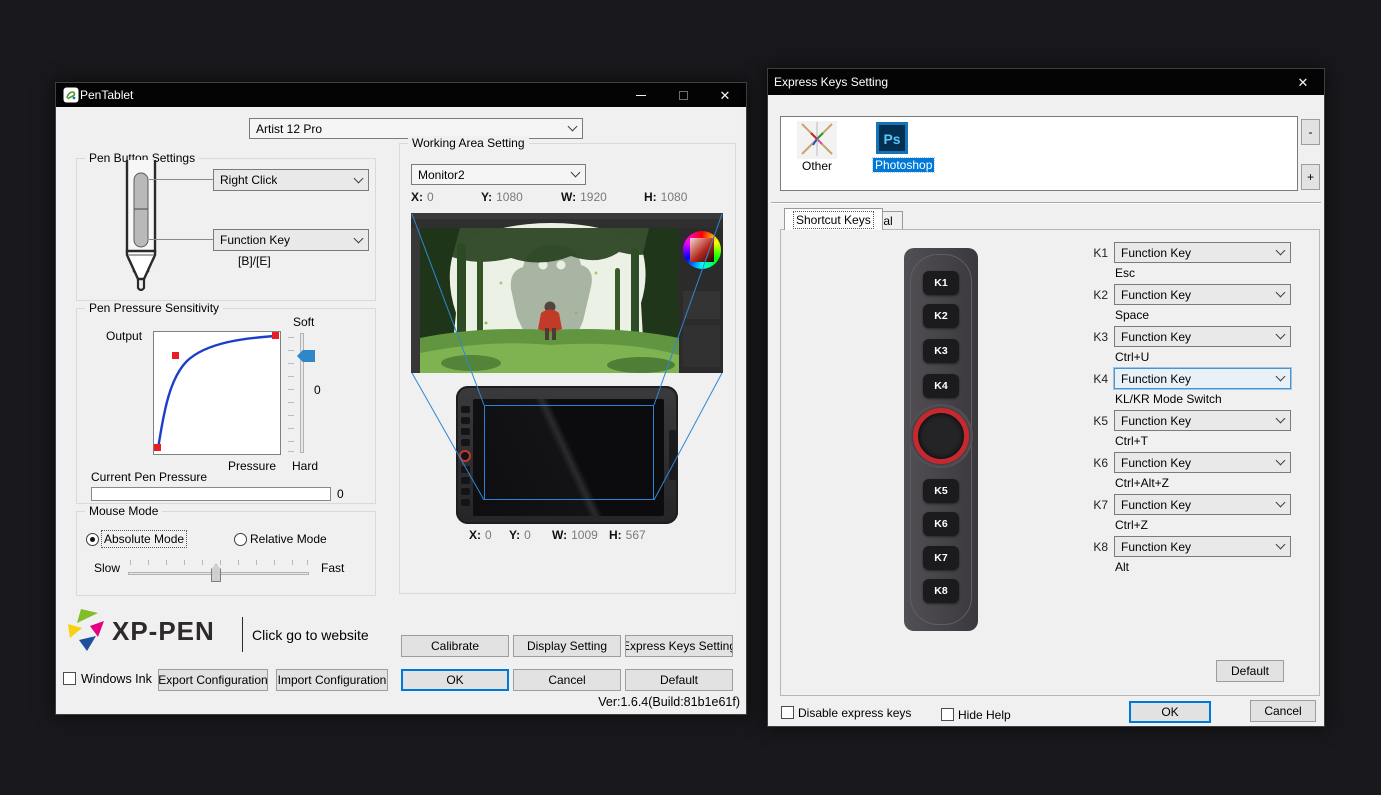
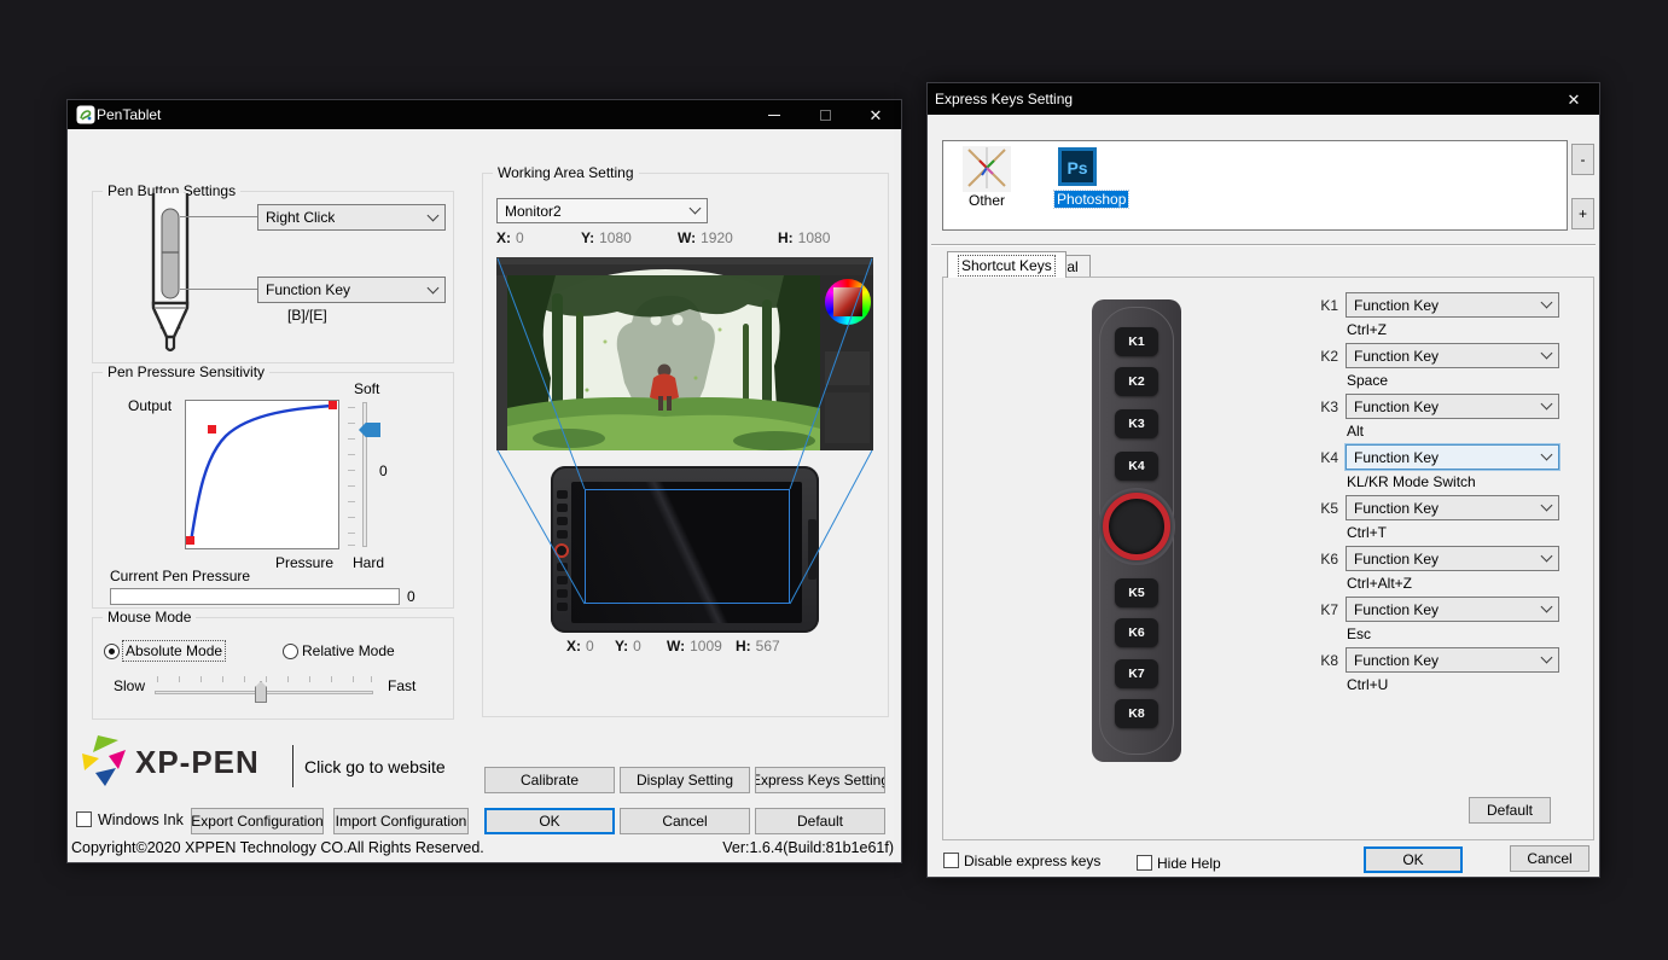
  PenTablet
  ✕
- Artist 12 Pro
  Pen Button Settings
  Right Click
  Function Key
  [B]/[E]
  Pen Pressure Sensitivity
  Output
  Pressure
  Soft
  Hard
  0
  Current Pen Pressure
  0
  Mouse Mode
  Absolute Mode
  Relative Mode
  Slow
  Fast
  XP-PEN
  Click go to website
  Windows Ink
  Export Configuration
  Import Configuration
+ Copyright©2020 XPPEN Technology CO.All Rights Reserved.
  Working Area Setting
  Monitor2
  X: 0
  Y: 1080
  W: 1920
  H: 1080
  X: 0
  Y: 0
  W: 1009
  H: 567
  Calibrate
  Display Setting
  Express Keys Setting
  OK
  Cancel
  Default
  Ver:1.6.4(Build:81b1e61f)
  Express Keys Setting
  ✕
  Other
  Ps
  Photoshop
  -
  +
  Shortcut Keys
  K1
  K2
  K3
  K4
  K5
  K6
  K7
  K8
  K1
  Function Key
- Esc
+ Ctrl+Z
  K2
  Function Key
  Space
  K3
  Function Key
- Ctrl+U
+ Alt
  K4
  Function Key
  KL/KR Mode Switch
  K5
  Function Key
  Ctrl+T
  K6
  Function Key
  Ctrl+Alt+Z
  K7
  Function Key
- Ctrl+Z
+ Esc
  K8
  Function Key
- Alt
+ Ctrl+U
  Default
  Disable express keys
  Hide Help
  OK
  Cancel
